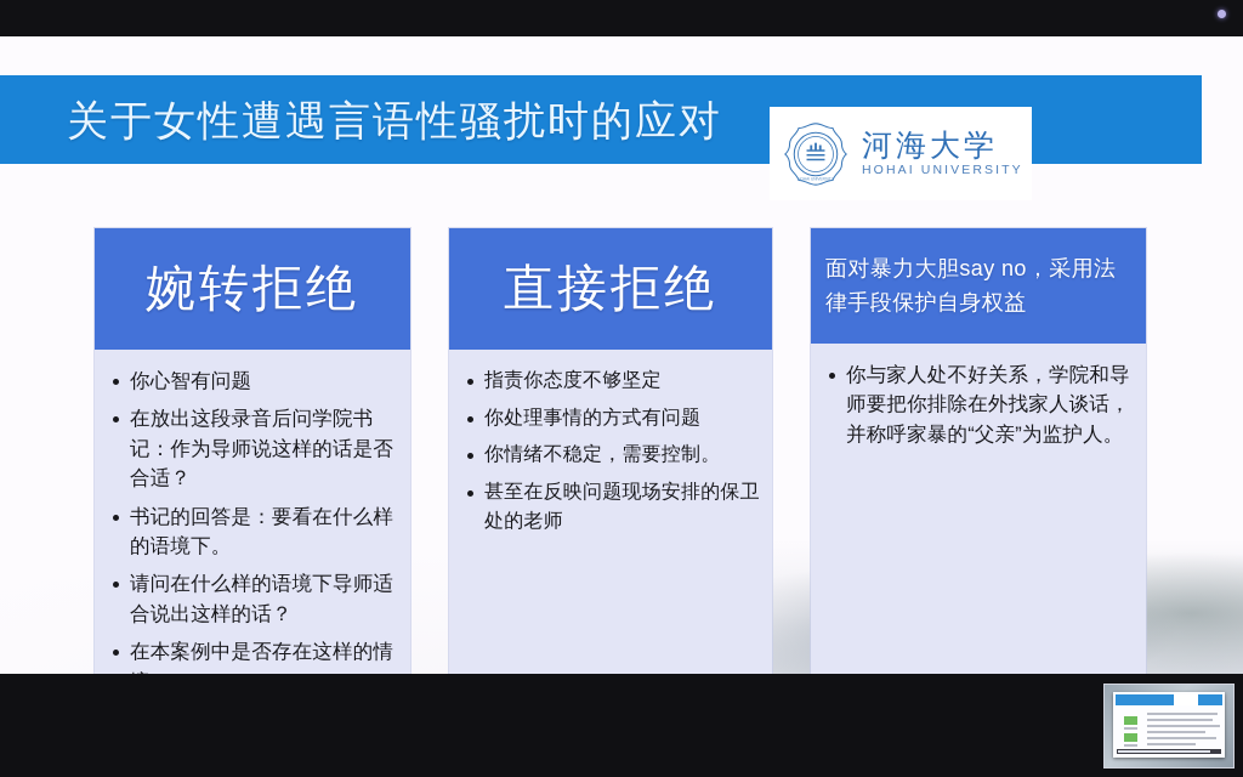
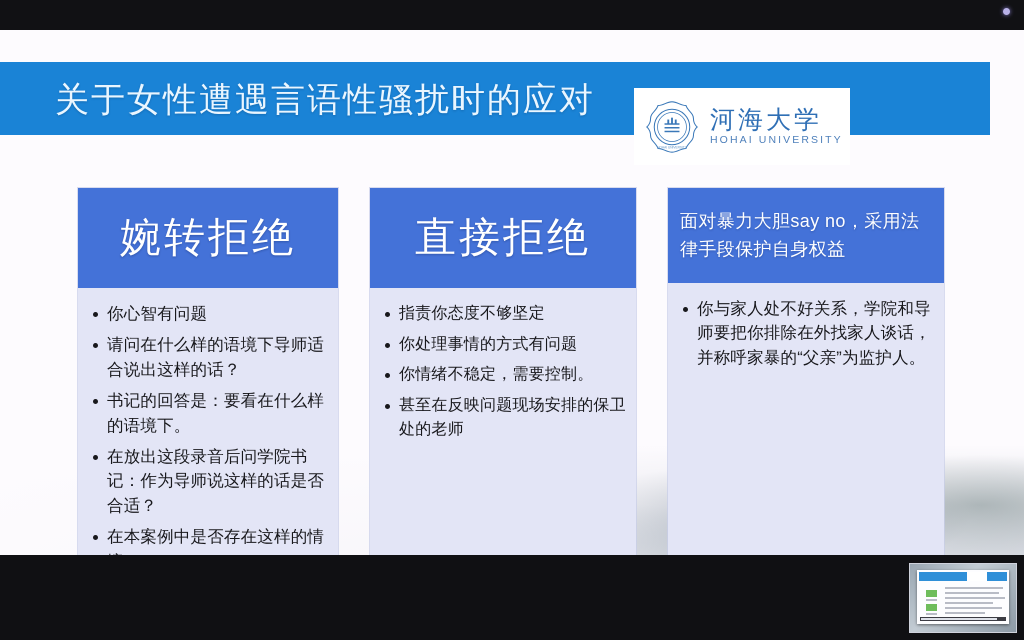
  关于女性遭遇言语性骚扰时的应对
  河海大学
  HOHAI UNIVERSITY
  婉转拒绝
  你心智有问题
- 在放出这段录音后问学院书记：作为导师说这样的话是否合适？
+ 请问在什么样的语境下导师适合说出这样的话？
  书记的回答是：要看在什么样的语境下。
- 请问在什么样的语境下导师适合说出这样的话？
+ 在放出这段录音后问学院书记：作为导师说这样的话是否合适？
  在本案例中是否存在这样的情
  直接拒绝
  指责你态度不够坚定
  你处理事情的方式有问题
  你情绪不稳定，需要控制。
  甚至在反映问题现场安排的保卫处的老师
  面对暴力大胆say no，采用法律手段保护自身权益
  你与家人处不好关系，学院和导师要把你排除在外找家人谈话，并称呼家暴的“父亲”为监护人。
